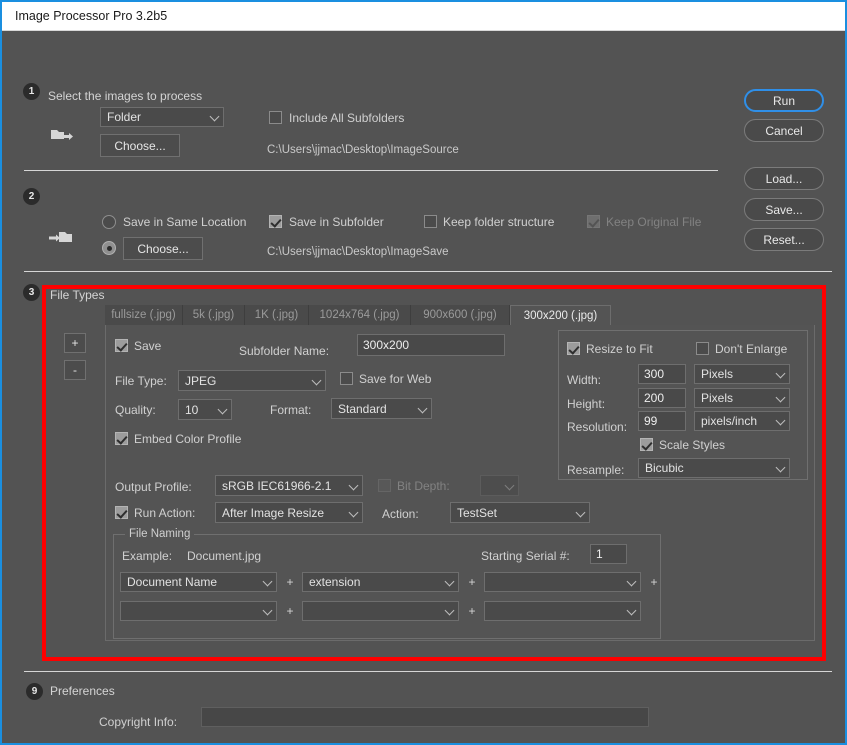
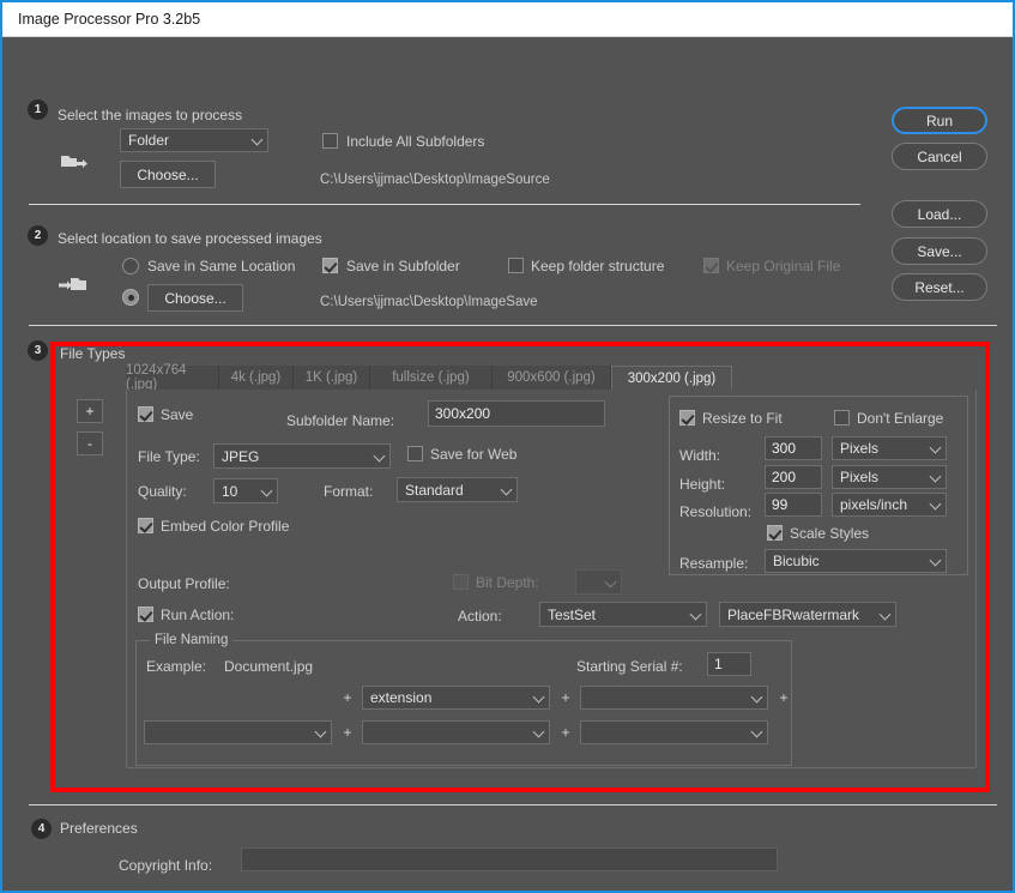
  Image Processor Pro 3.2b5
  Run
  Cancel
  Load...
  Save...
  Reset...
  1
  Select the images to process
  Folder
  Choose...
  Include All Subfolders
  C:\Users\jjmac\Desktop\ImageSource
  2
+ Select location to save processed images
  Save in Same Location
  Save in Subfolder
  Keep folder structure
  Keep Original File
  Choose...
  C:\Users\jjmac\Desktop\ImageSave
  3
  File Types
  +
  -
- fullsize (.jpg)
+ 1024x764 (.jpg)
- 5k (.jpg)
+ 4k (.jpg)
  1K (.jpg)
- 1024x764 (.jpg)
+ fullsize (.jpg)
  900x600 (.jpg)
  300x200 (.jpg)
  Save
  Subfolder Name:
  300x200
  File Type:
  JPEG
  Save for Web
  Quality:
  10
  Format:
  Standard
  Embed Color Profile
  Output Profile:
- sRGB IEC61966-2.1
  Bit Depth:
  Run Action:
- After Image Resize
  Action:
  TestSet
+ PlaceFBRwatermark
  Resize to Fit
  Don't Enlarge
  Width:
  300
  Pixels
  Height:
  200
  Pixels
  Resolution:
  99
  pixels/inch
  Scale Styles
  Resample:
  Bicubic
  File Naming
  Example:
  Document.jpg
  Starting Serial #:
  1
- Document Name
  +
  extension
  +
  +
  +
  +
- 9
+ 4
  Preferences
  Copyright Info:
